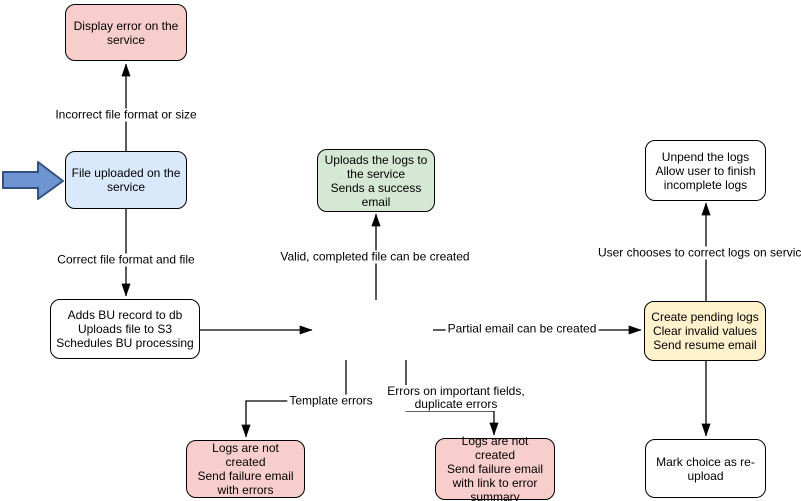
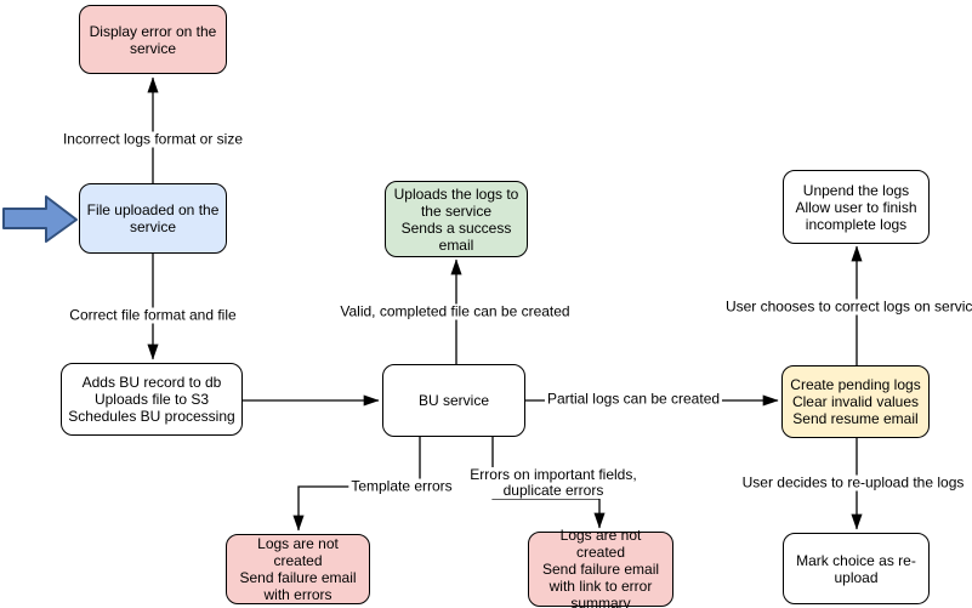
  Display error on the
  service
  File uploaded on the
  service
  Adds BU record to db
  Uploads file to S3
  Schedules BU processing
+ BU service
  Uploads the logs to
  the service
  Sends a success
  email
  Create pending logs
  Clear invalid values
  Send resume email
  Unpend the logs
  Allow user to finish
  incomplete logs
  Mark choice as re-
  upload
  Logs are not created
  Send failure email
  with errors
  Logs are not created
  Send failure email
  with link to error
  summary
- Incorrect file format or size
+ Incorrect logs format or size
  Correct file format and file
  Valid, completed file can be created
- Partial email can be created
+ Partial logs can be created
  Template errors
  Errors on important fields,
  duplicate errors
  User chooses to correct logs on servic
+ User decides to re-upload the logs
